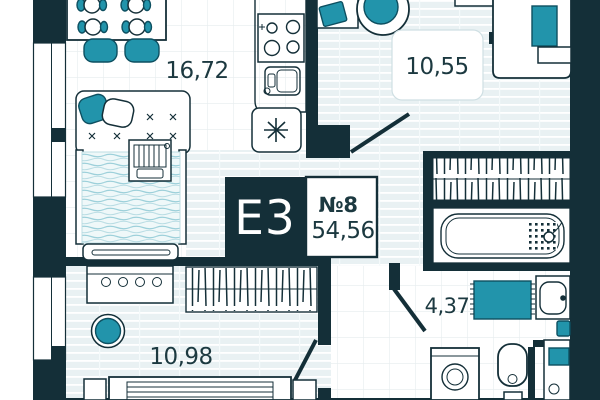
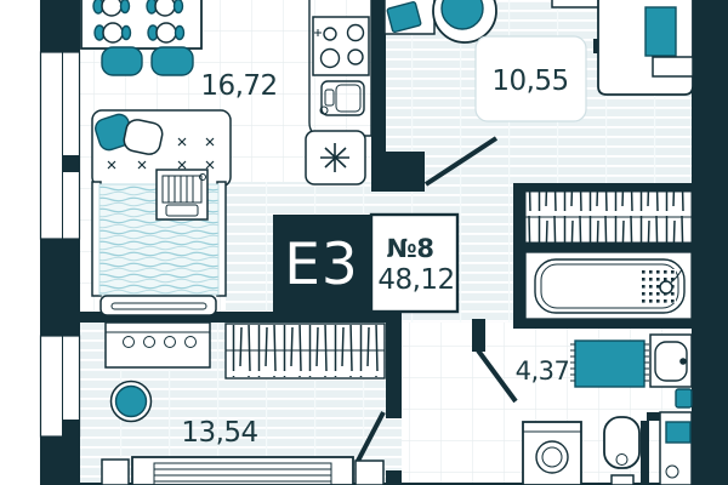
  16,72
  10,55
- 10,98
+ 13,54
  4,37
  E3
  №8
- 54,56
+ 48,12
